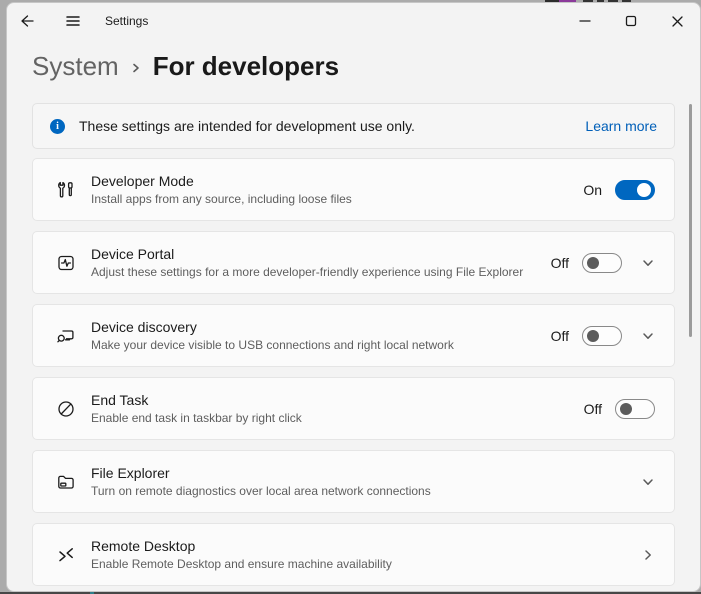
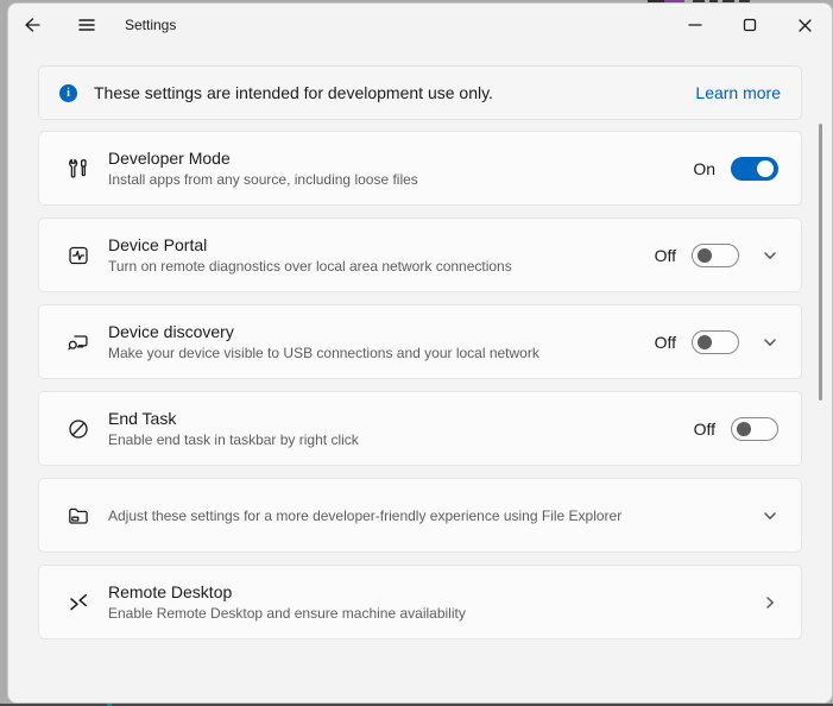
  Settings
- System
- For developers
  i
  These settings are intended for development use only.
  Learn more
  Developer Mode
  Install apps from any source, including loose files
  On
  Device Portal
- Adjust these settings for a more developer-friendly experience using File Explorer
+ Turn on remote diagnostics over local area network connections
  Off
  Device discovery
- Make your device visible to USB connections and right local network
+ Make your device visible to USB connections and your local network
  Off
  End Task
  Enable end task in taskbar by right click
  Off
- File Explorer
- Turn on remote diagnostics over local area network connections
+ Adjust these settings for a more developer-friendly experience using File Explorer
  Remote Desktop
  Enable Remote Desktop and ensure machine availability
